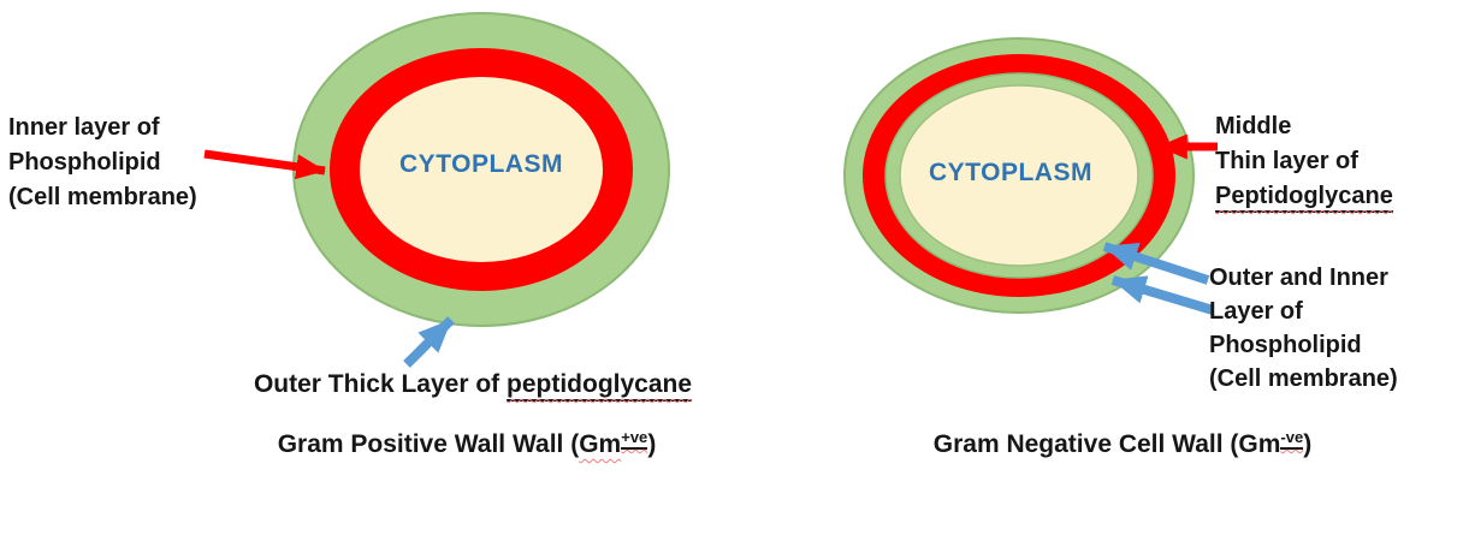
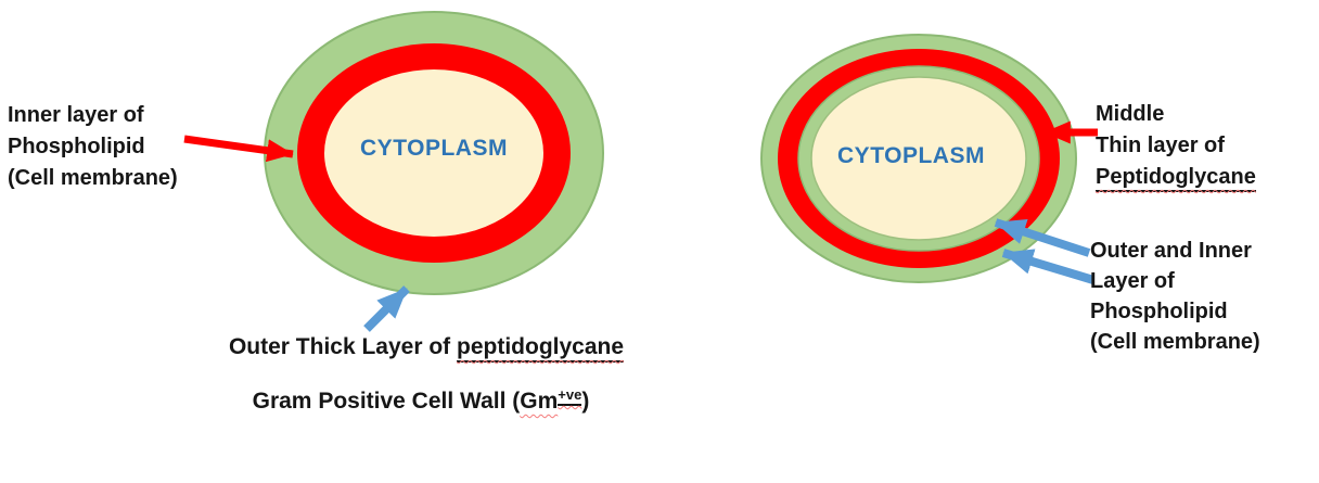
  Inner layer of
  Phospholipid
  (Cell membrane)
  CYTOPLASM
  Outer Thick Layer of peptidoglycane
- Gram Positive Wall Wall (Gm+ve)
+ Gram Positive Cell Wall (Gm+ve)
  Middle
  Thin layer of
  Peptidoglycane
  CYTOPLASM
  Outer and Inner
  Layer of
  Phospholipid
  (Cell membrane)
- Gram Negative Cell Wall (Gm-ve)
